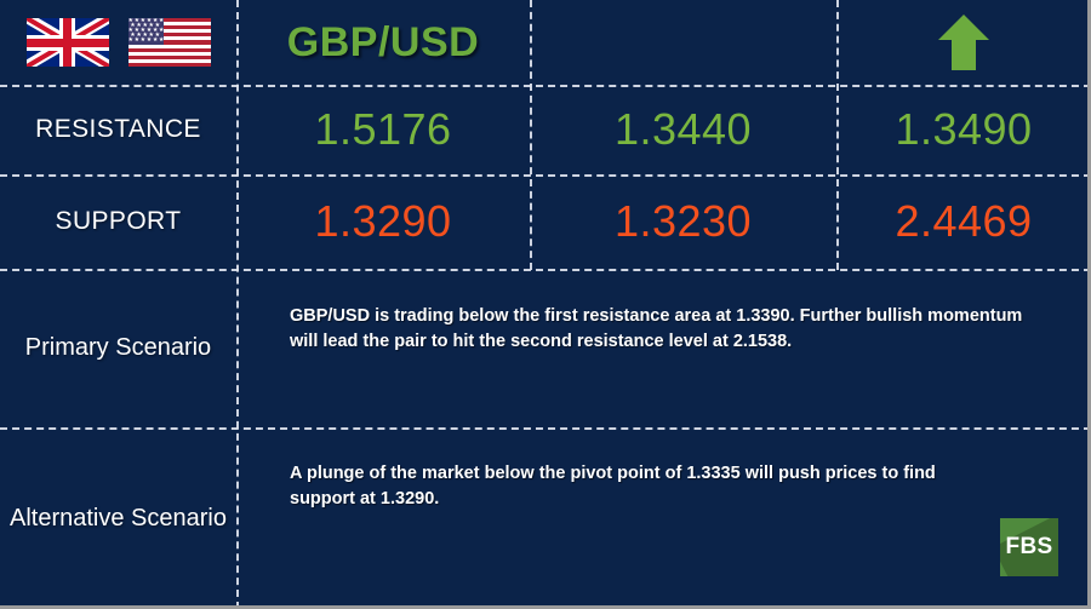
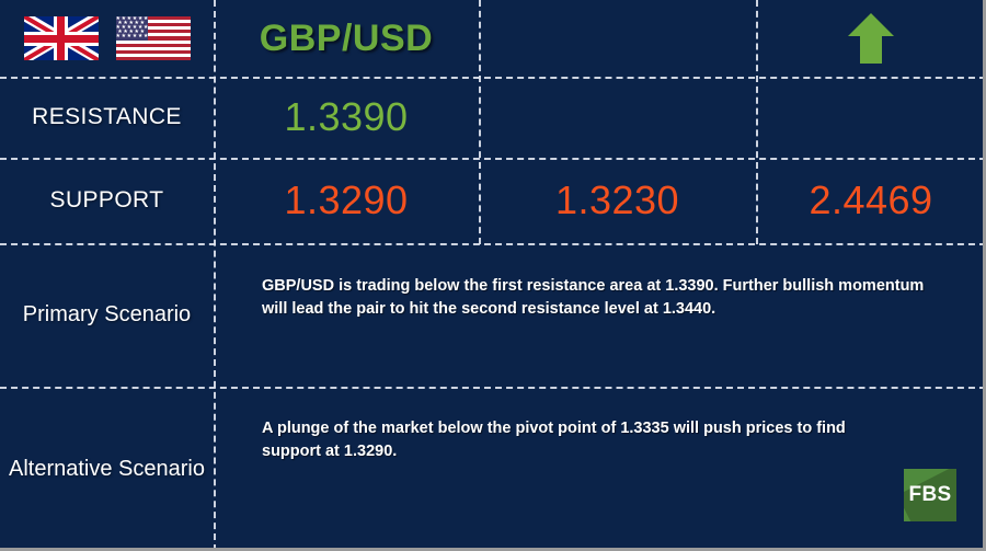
  GBP/USD
  RESISTANCE
- 1.5176
+ 1.3390
- 1.3440
- 1.3490
  SUPPORT
  1.3290
  1.3230
  2.4469
  Primary Scenario
- GBP/USD is trading below the first resistance area at 1.3390. Further bullish momentum will lead the pair to hit the second resistance level at 2.1538.
+ GBP/USD is trading below the first resistance area at 1.3390. Further bullish momentum will lead the pair to hit the second resistance level at 1.3440.
  Alternative Scenario
  A plunge of the market below the pivot point of 1.3335 will push prices to find support at 1.3290.
  FBS
